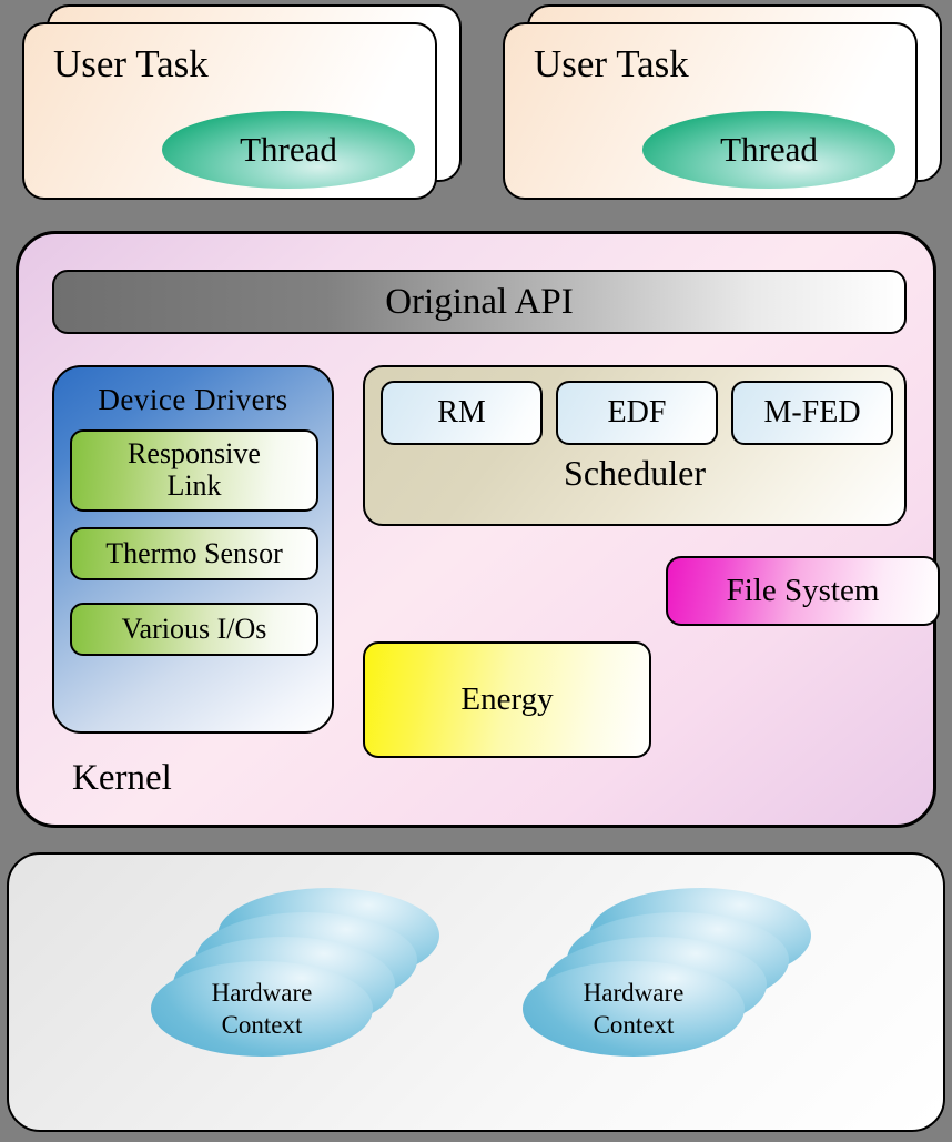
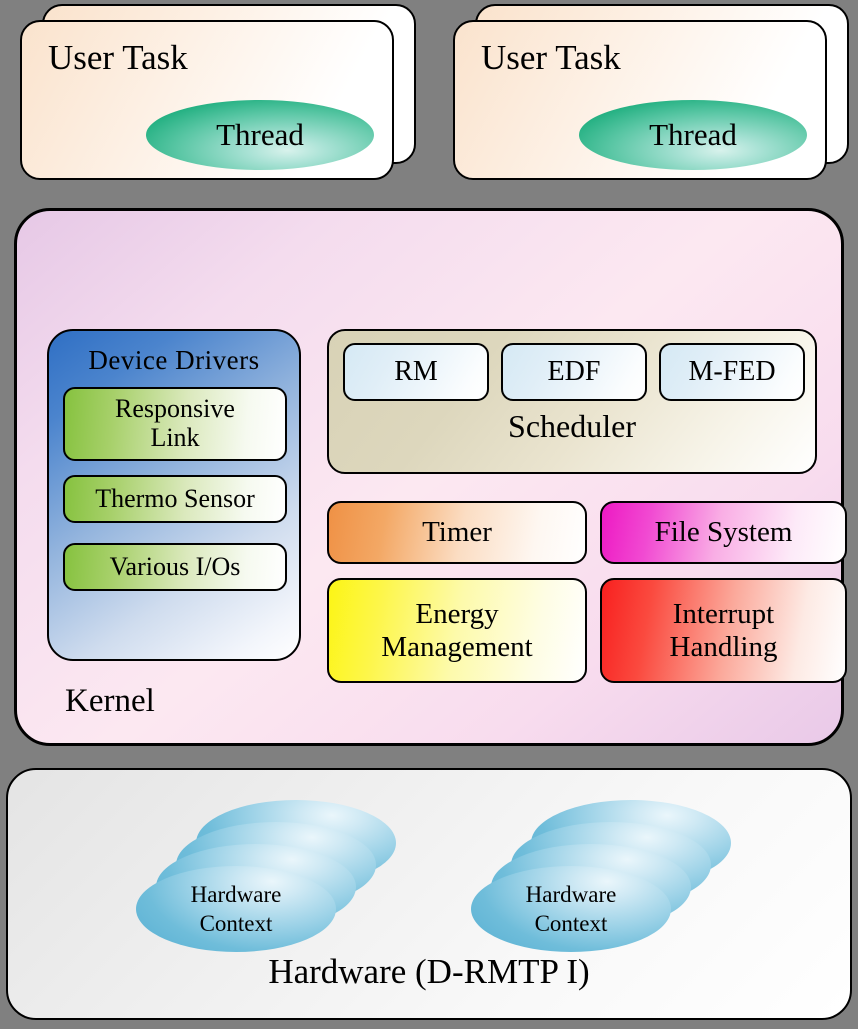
  User Task
  Thread
  User Task
  Thread
- Original API
  Device Drivers
  Responsive
  Link
  Thermo Sensor
  Various I/Os
  RM
  EDF
  M-FED
  Scheduler
+ Timer
  File System
  Energy
+ Management
+ Interrupt
+ Handling
  Kernel
  Hardware
  Context
  Hardware
  Context
+ Hardware (D-RMTP I)
